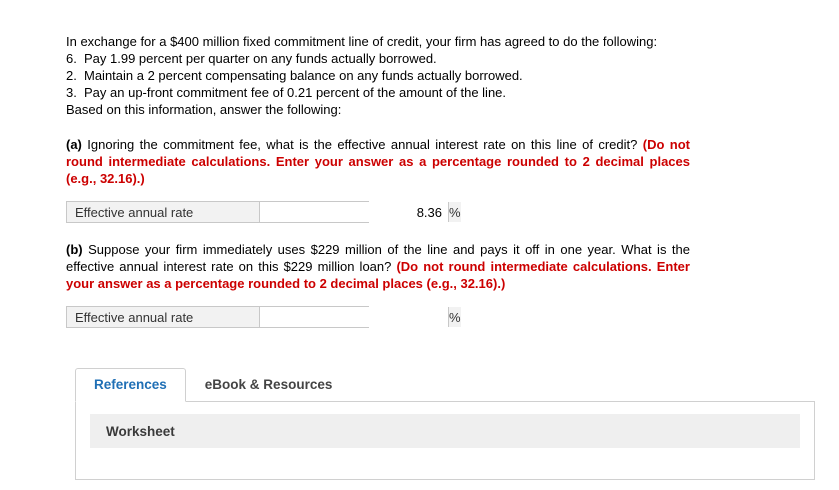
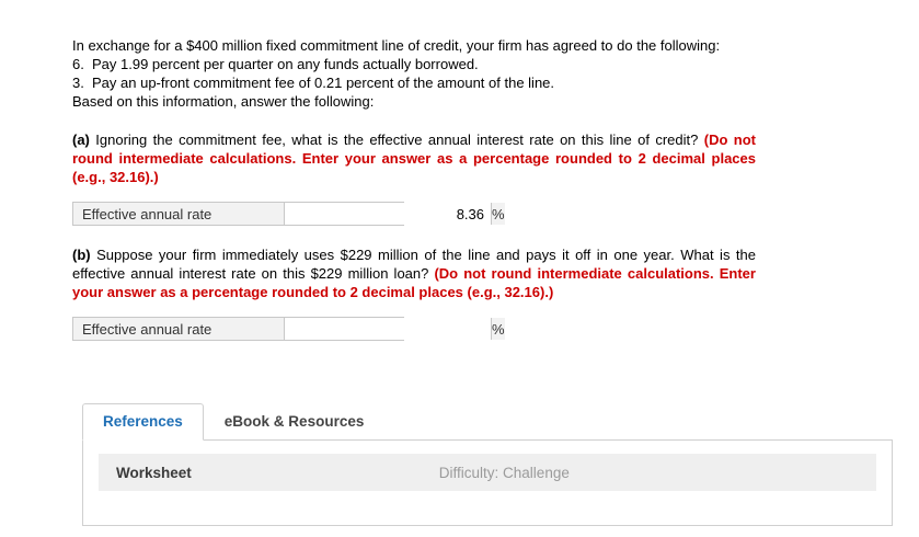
  In exchange for a $400 million fixed commitment line of credit, your firm has agreed to do the following:
  6. Pay 1.99 percent per quarter on any funds actually borrowed.
- 2. Maintain a 2 percent compensating balance on any funds actually borrowed.
  3. Pay an up-front commitment fee of 0.21 percent of the amount of the line.
  Based on this information, answer the following:
  (a) Ignoring the commitment fee, what is the effective annual interest rate on this line of credit? (Do not round intermediate calculations. Enter your answer as a percentage rounded to 2 decimal places (e.g., 32.16).)
  Effective annual rate
  8.36
  %
  (b) Suppose your firm immediately uses $229 million of the line and pays it off in one year. What is the effective annual interest rate on this $229 million loan? (Do not round intermediate calculations. Enter your answer as a percentage rounded to 2 decimal places (e.g., 32.16).)
  Effective annual rate
  %
  References
  eBook & Resources
  Worksheet
+ Difficulty: Challenge
